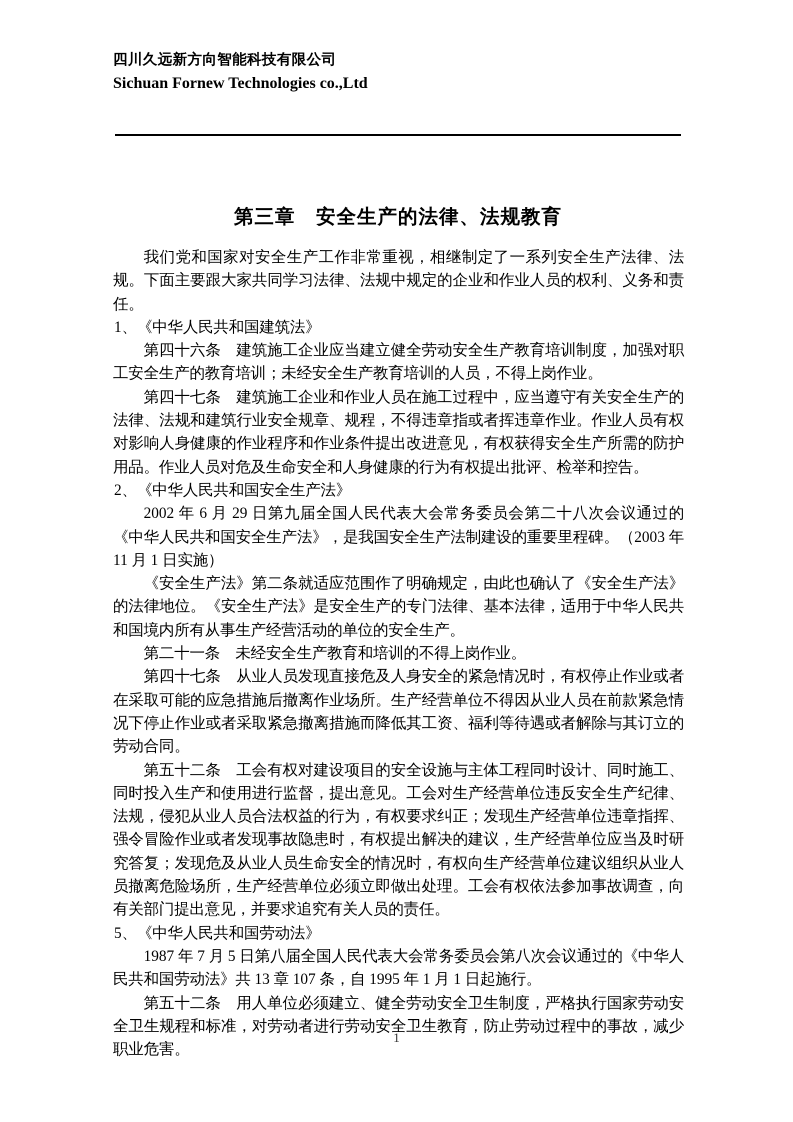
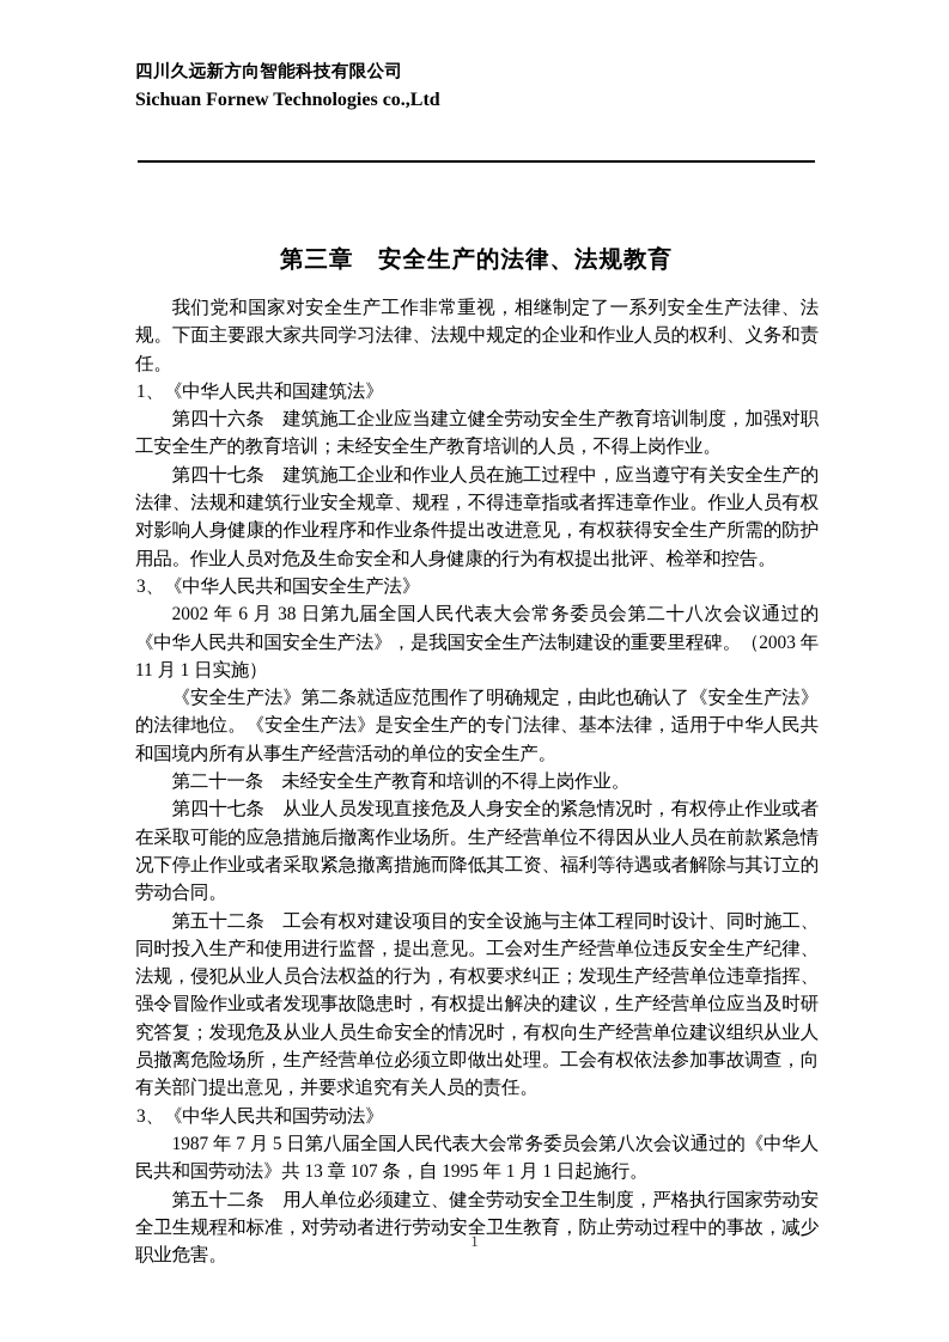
  四川久远新方向智能科技有限公司
  Sichuan Fornew Technologies co.,Ltd
  第三章 安全生产的法律、法规教育
  我们党和国家对安全生产工作非常重视，相继制定了一系列安全生产法律、法规。下面主要跟大家共同学习法律、法规中规定的企业和作业人员的权利、义务和责任。
  1、《中华人民共和国建筑法》
  第四十六条 建筑施工企业应当建立健全劳动安全生产教育培训制度，加强对职工安全生产的教育培训；未经安全生产教育培训的人员，不得上岗作业。
  第四十七条 建筑施工企业和作业人员在施工过程中，应当遵守有关安全生产的法律、法规和建筑行业安全规章、规程，不得违章指或者挥违章作业。作业人员有权对影响人身健康的作业程序和作业条件提出改进意见，有权获得安全生产所需的防护用品。作业人员对危及生命安全和人身健康的行为有权提出批评、检举和控告。
- 2、《中华人民共和国安全生产法》
+ 3、《中华人民共和国安全生产法》
- 2002 年 6 月 29 日第九届全国人民代表大会常务委员会第二十八次会议通过的《中华人民共和国安全生产法》，是我国安全生产法制建设的重要里程碑。（2003 年 11 月 1 日实施）
+ 2002 年 6 月 38 日第九届全国人民代表大会常务委员会第二十八次会议通过的《中华人民共和国安全生产法》，是我国安全生产法制建设的重要里程碑。（2003 年 11 月 1 日实施）
  《安全生产法》第二条就适应范围作了明确规定，由此也确认了《安全生产法》的法律地位。《安全生产法》是安全生产的专门法律、基本法律，适用于中华人民共和国境内所有从事生产经营活动的单位的安全生产。
  第二十一条 未经安全生产教育和培训的不得上岗作业。
  第四十七条 从业人员发现直接危及人身安全的紧急情况时，有权停止作业或者在采取可能的应急措施后撤离作业场所。生产经营单位不得因从业人员在前款紧急情况下停止作业或者采取紧急撤离措施而降低其工资、福利等待遇或者解除与其订立的劳动合同。
  第五十二条 工会有权对建设项目的安全设施与主体工程同时设计、同时施工、同时投入生产和使用进行监督，提出意见。工会对生产经营单位违反安全生产纪律、法规，侵犯从业人员合法权益的行为，有权要求纠正；发现生产经营单位违章指挥、强令冒险作业或者发现事故隐患时，有权提出解决的建议，生产经营单位应当及时研究答复；发现危及从业人员生命安全的情况时，有权向生产经营单位建议组织从业人员撤离危险场所，生产经营单位必须立即做出处理。工会有权依法参加事故调查，向有关部门提出意见，并要求追究有关人员的责任。
- 5、《中华人民共和国劳动法》
+ 3、《中华人民共和国劳动法》
  1987 年 7 月 5 日第八届全国人民代表大会常务委员会第八次会议通过的《中华人民共和国劳动法》共 13 章 107 条，自 1995 年 1 月 1 日起施行。
  第五十二条 用人单位必须建立、健全劳动安全卫生制度，严格执行国家劳动安全卫生规程和标准，对劳动者进行劳动安全卫生教育，防止劳动过程中的事故，减少职业危害。
  1
